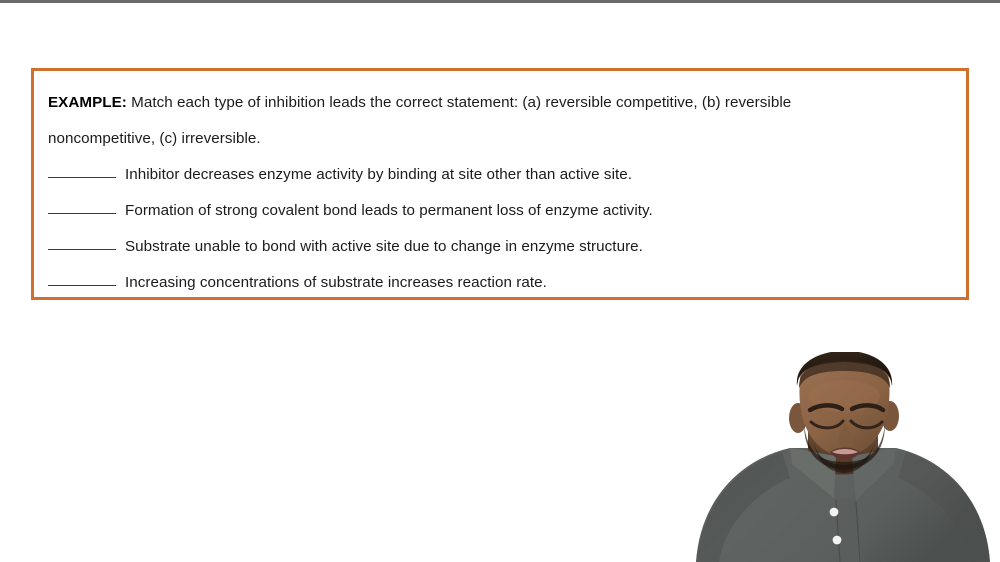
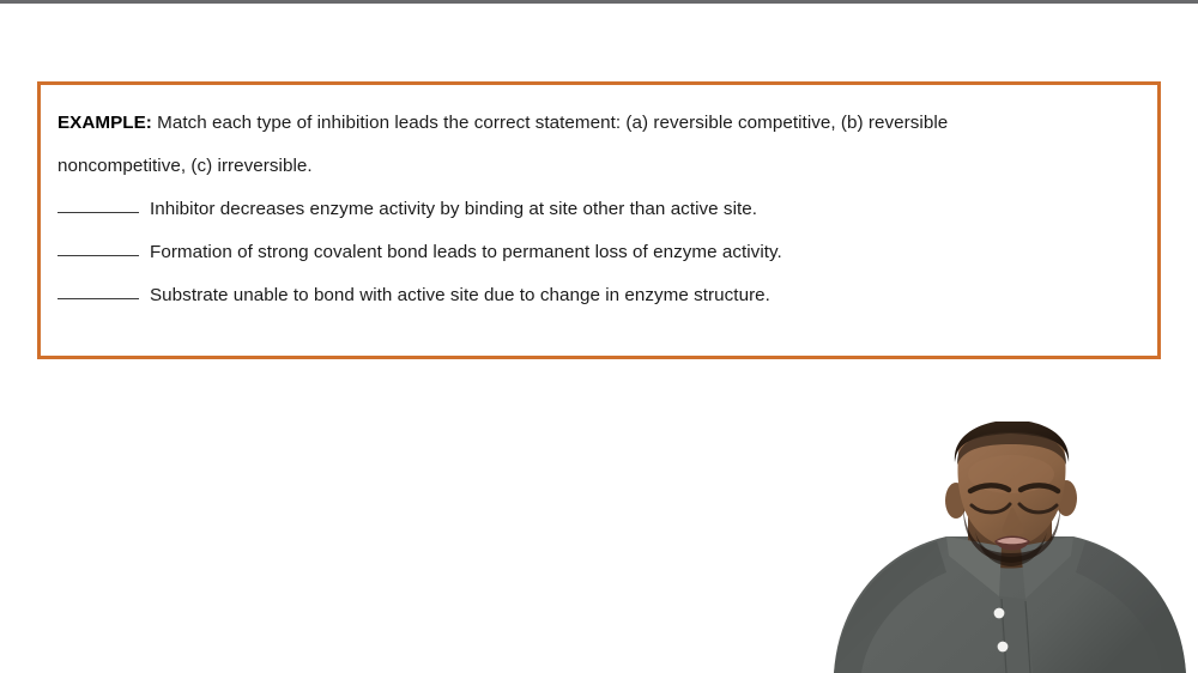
  EXAMPLE: Match each type of inhibition leads the correct statement: (a) reversible competitive, (b) reversible
  noncompetitive, (c) irreversible.
  Inhibitor decreases enzyme activity by binding at site other than active site.
  Formation of strong covalent bond leads to permanent loss of enzyme activity.
  Substrate unable to bond with active site due to change in enzyme structure.
- Increasing concentrations of substrate increases reaction rate.
